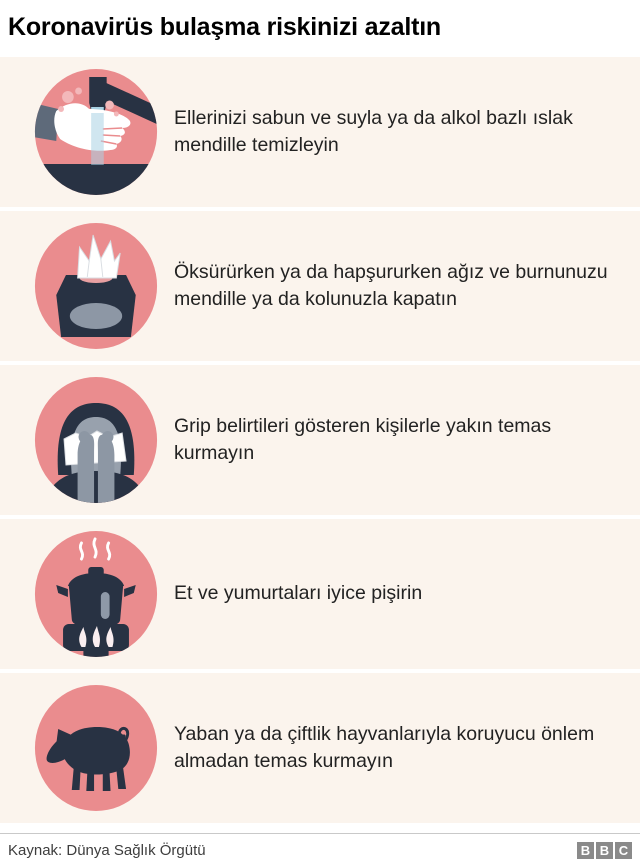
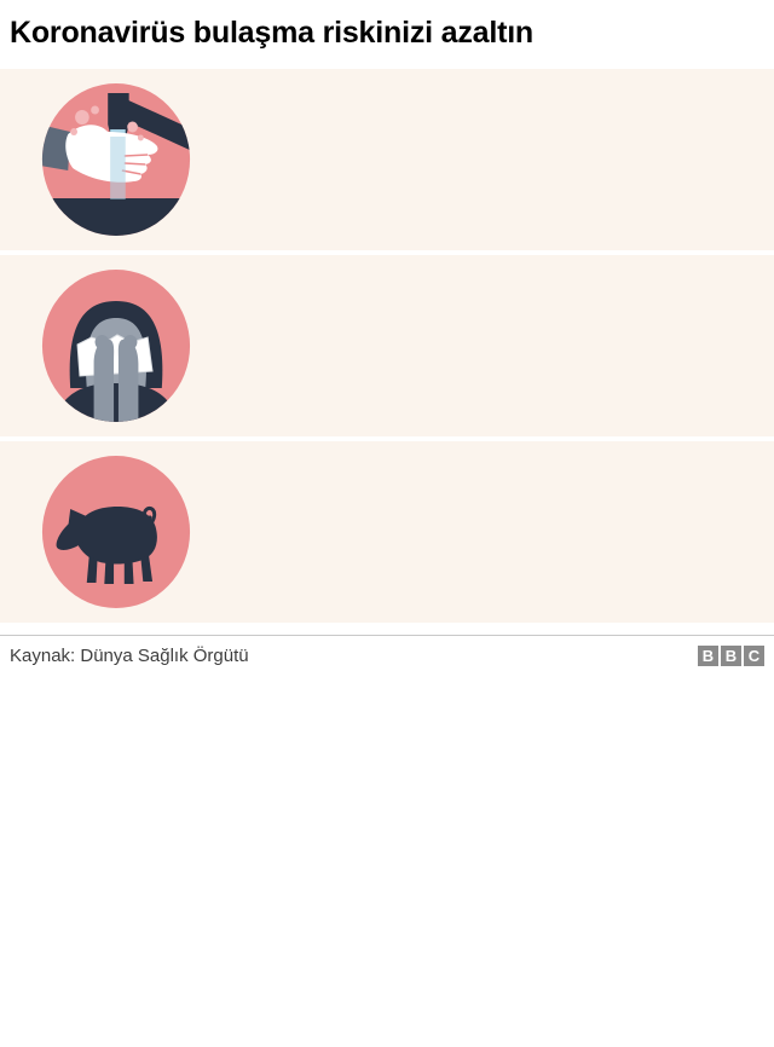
  Koronavirüs bulaşma riskinizi azaltın
- Ellerinizi sabun ve suyla ya da alkol bazlı ıslak mendille temizleyin
- Öksürürken ya da hapşururken ağız ve burnunuzu mendille ya da kolunuzla kapatın
- Grip belirtileri gösteren kişilerle yakın temas kurmayın
- Et ve yumurtaları iyice pişirin
- Yaban ya da çiftlik hayvanlarıyla koruyucu önlem almadan temas kurmayın
  Kaynak: Dünya Sağlık Örgütü
  B
  B
  C
